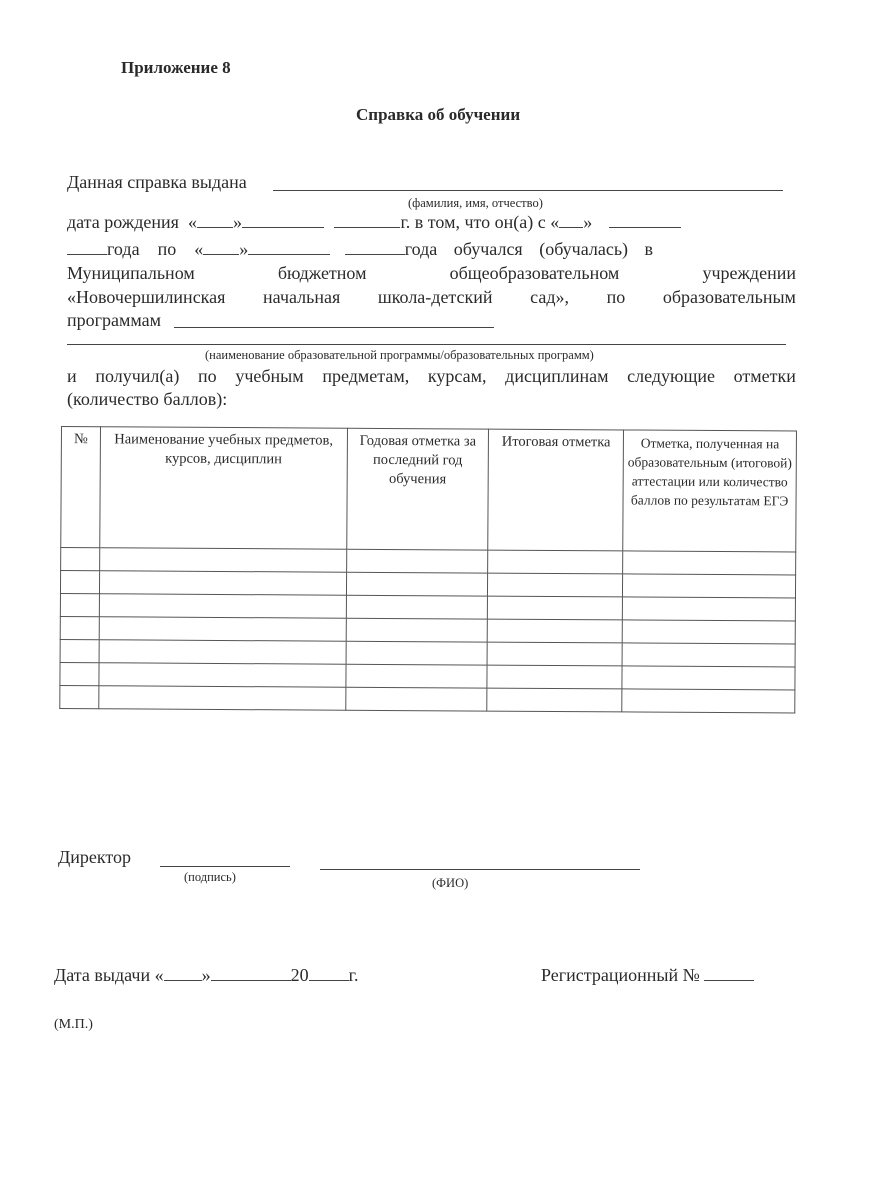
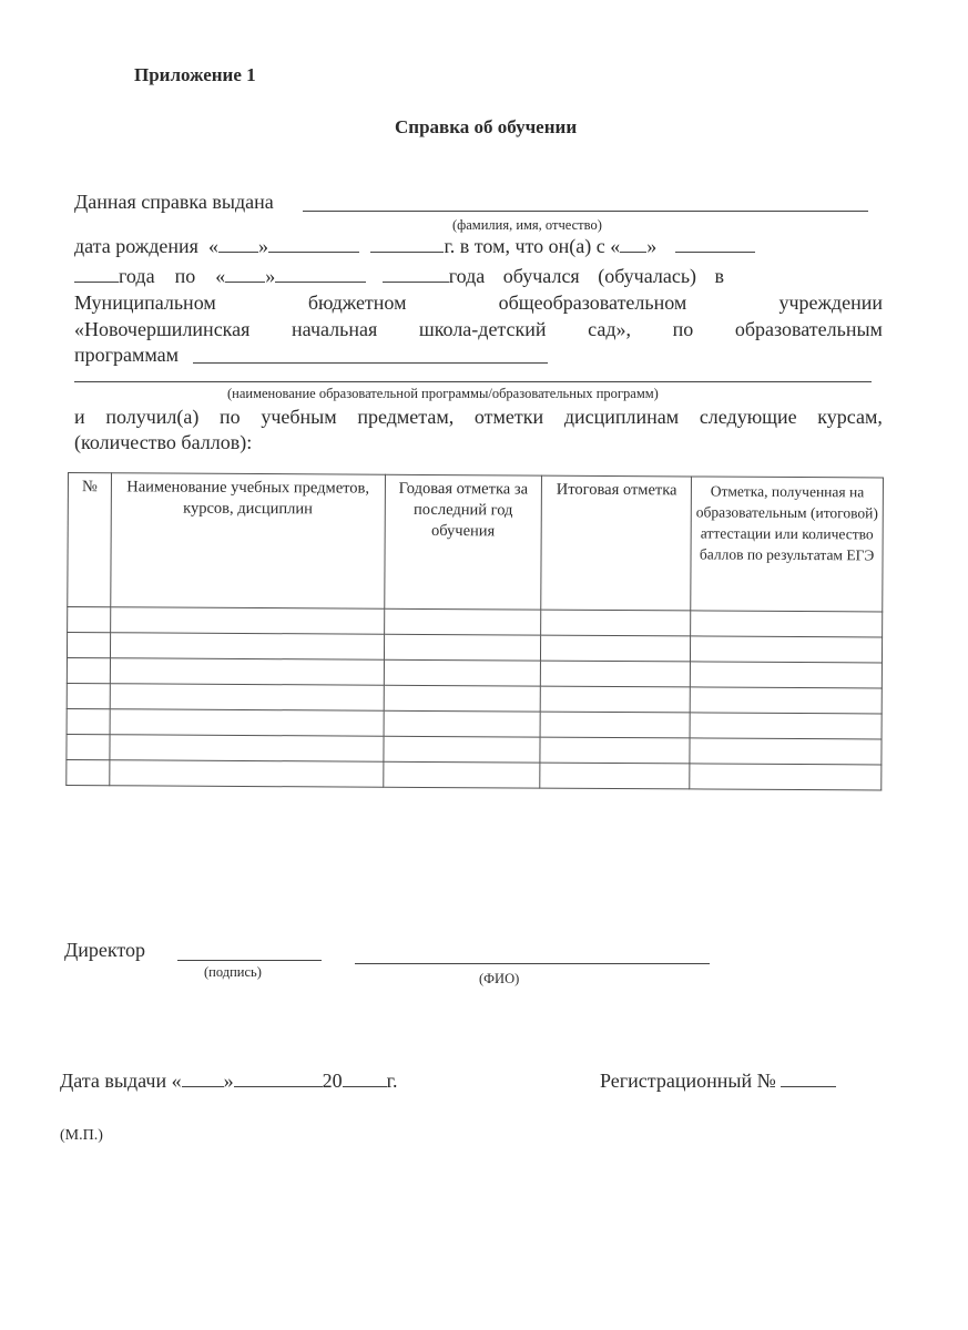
- Приложение 8
+ Приложение 1
  Справка об обучении
  Данная справка выдана
  (фамилия, имя, отчество)
  дата рождения « » г. в том, что он(а) с « »
  года по « » года обучался (обучалась) в
  Муниципальном
  бюджетном
  общеобразовательном
  учреждении
  «Новочершилинская
  начальная
  школа-детский
  сад»,
  по
  образовательным
  программам
  (наименование образовательной программы/образовательных программ)
  и
  получил(а)
  по
  учебным
  предметам,
- курсам,
+ отметки
  дисциплинам
  следующие
- отметки
+ курсам,
  (количество баллов):
  №	Наименование учебных предметов, курсов, дисциплин	Годовая отметка за последний год обучения	Итоговая отметка	Отметка, полученная на образовательным (итоговой) аттестации или количество баллов по результатам ЕГЭ
  Директор
  (подпись)
  (ФИО)
  Дата выдачи « » 20 г.
  Регистрационный №
  (М.П.)
